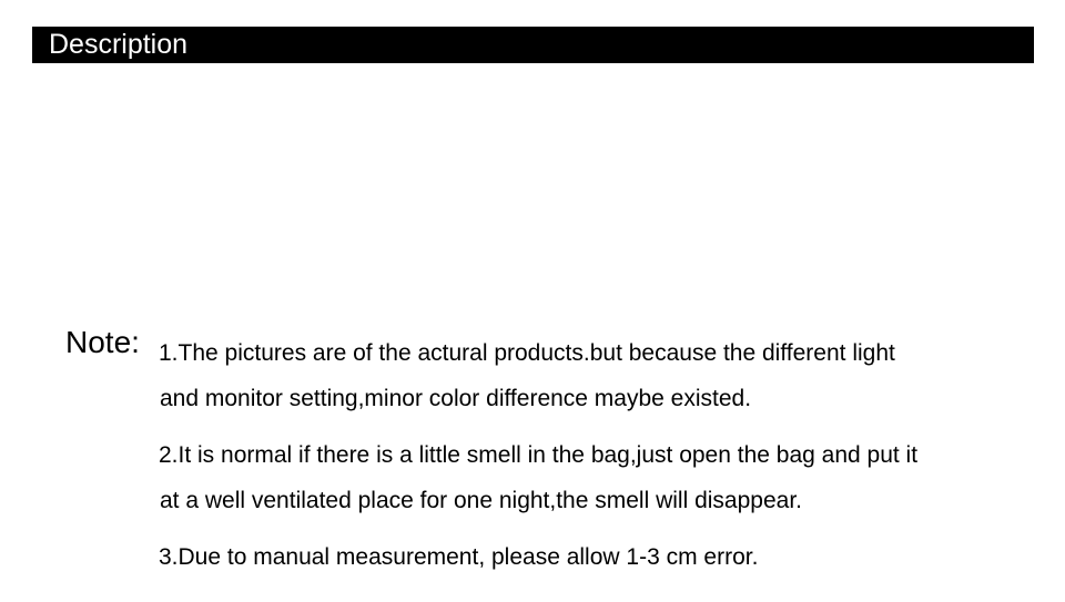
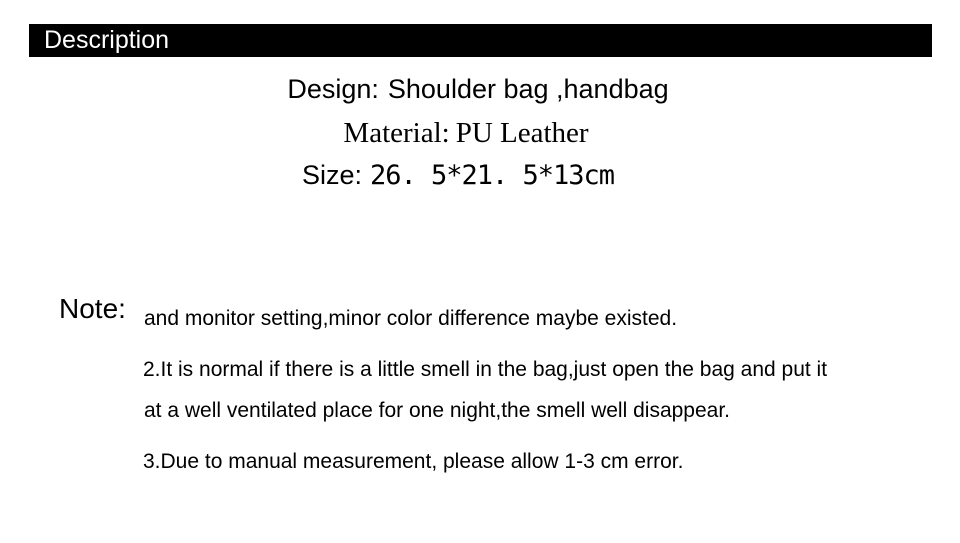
  Description
+ Design:
+ Shoulder bag ,handbag
+ Material:
+ PU Leather
+ Size:
+ 26. 5*21. 5*13cm
  Note:
- 1.The pictures are of the actural products.but because the different light
  and monitor setting,minor color difference maybe existed.
  2.It is normal if there is a little smell in the bag,just open the bag and put it
- at a well ventilated place for one night,the smell will disappear.
+ at a well ventilated place for one night,the smell well disappear.
  3.Due to manual measurement, please allow 1-3 cm error.
